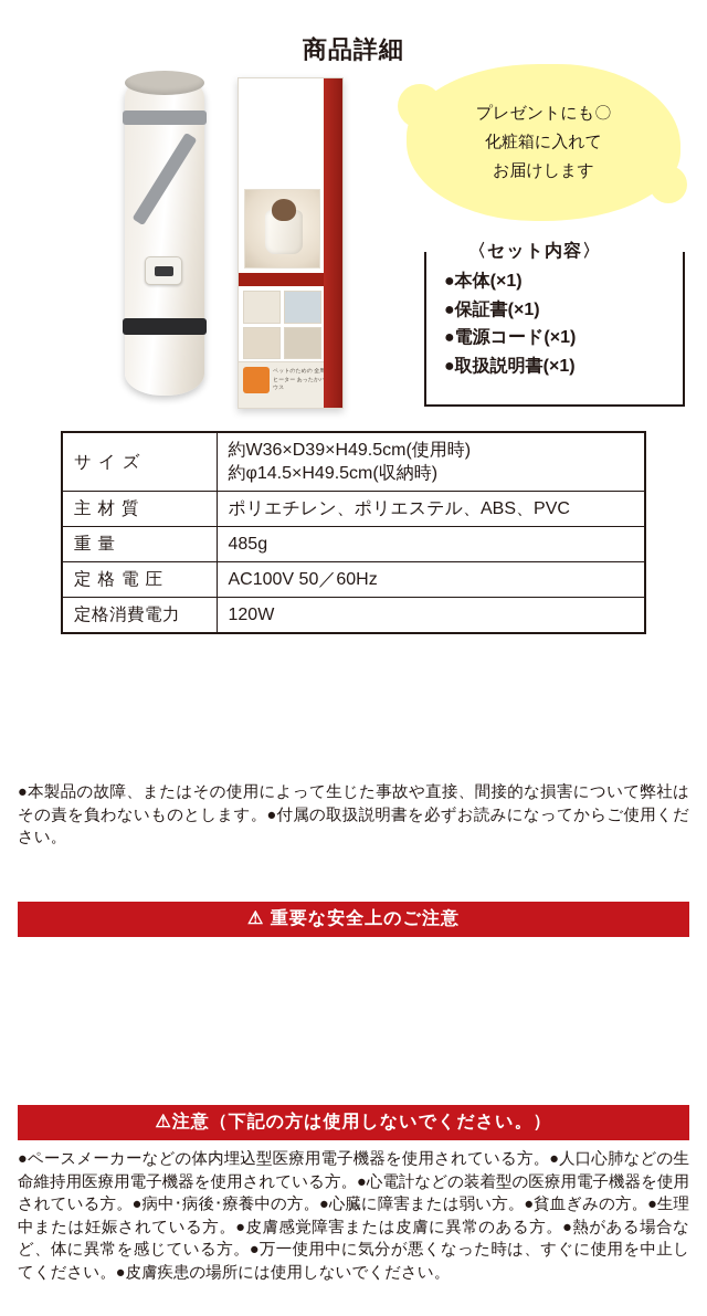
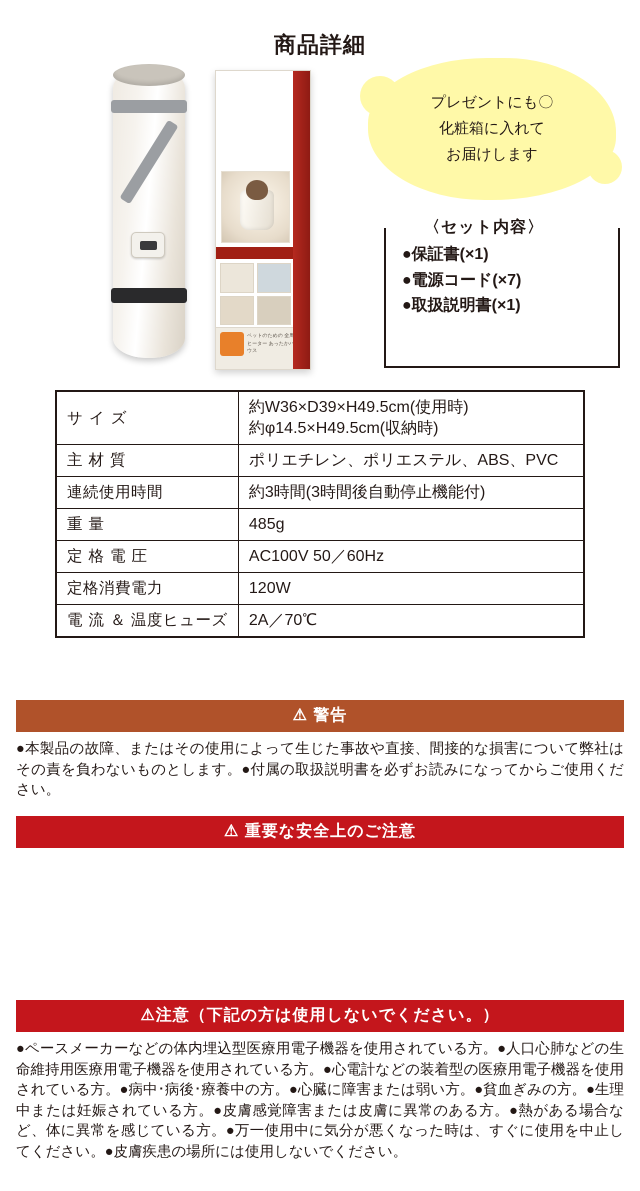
  商品詳細
  プレゼントにも〇
  化粧箱に入れて
  お届けします
  〈セット内容〉
- ●本体(×1)
  ●保証書(×1)
- ●電源コード(×1)
+ ●電源コード(×7)
  ●取扱説明書(×1)
  サイズ	約W36×D39×H49.5cm(使用時) 約φ14.5×H49.5cm(収納時)
  主材質	ポリエチレン、ポリエステル、ABS、PVC
+ 連続使用時間	約3時間(3時間後自動停止機能付)
  重量	485g
  定格電圧	AC100V 50／60Hz
  定格消費電力	120W
+ 電流＆ 温度ヒューズ	2A／70℃
+ ⚠ 警告
  ●本製品の故障、またはその使用によって生じた事故や直接、間接的な損害について弊社はその責を負わないものとします。●付属の取扱説明書を必ずお読みになってからご使用ください。
  ⚠ 重要な安全上のご注意
  ⚠注意（下記の方は使用しないでください。）
  ●ペースメーカーなどの体内埋込型医療用電子機器を使用されている方。●人口心肺などの生命維持用医療用電子機器を使用されている方。●心電計などの装着型の医療用電子機器を使用されている方。●病中･病後･療養中の方。●心臓に障害または弱い方。●貧血ぎみの方。●生理中または妊娠されている方。●皮膚感覚障害または皮膚に異常のある方。●熱がある場合など、体に異常を感じている方。●万一使用中に気分が悪くなった時は、すぐに使用を中止してください。●皮膚疾患の場所には使用しないでください。
